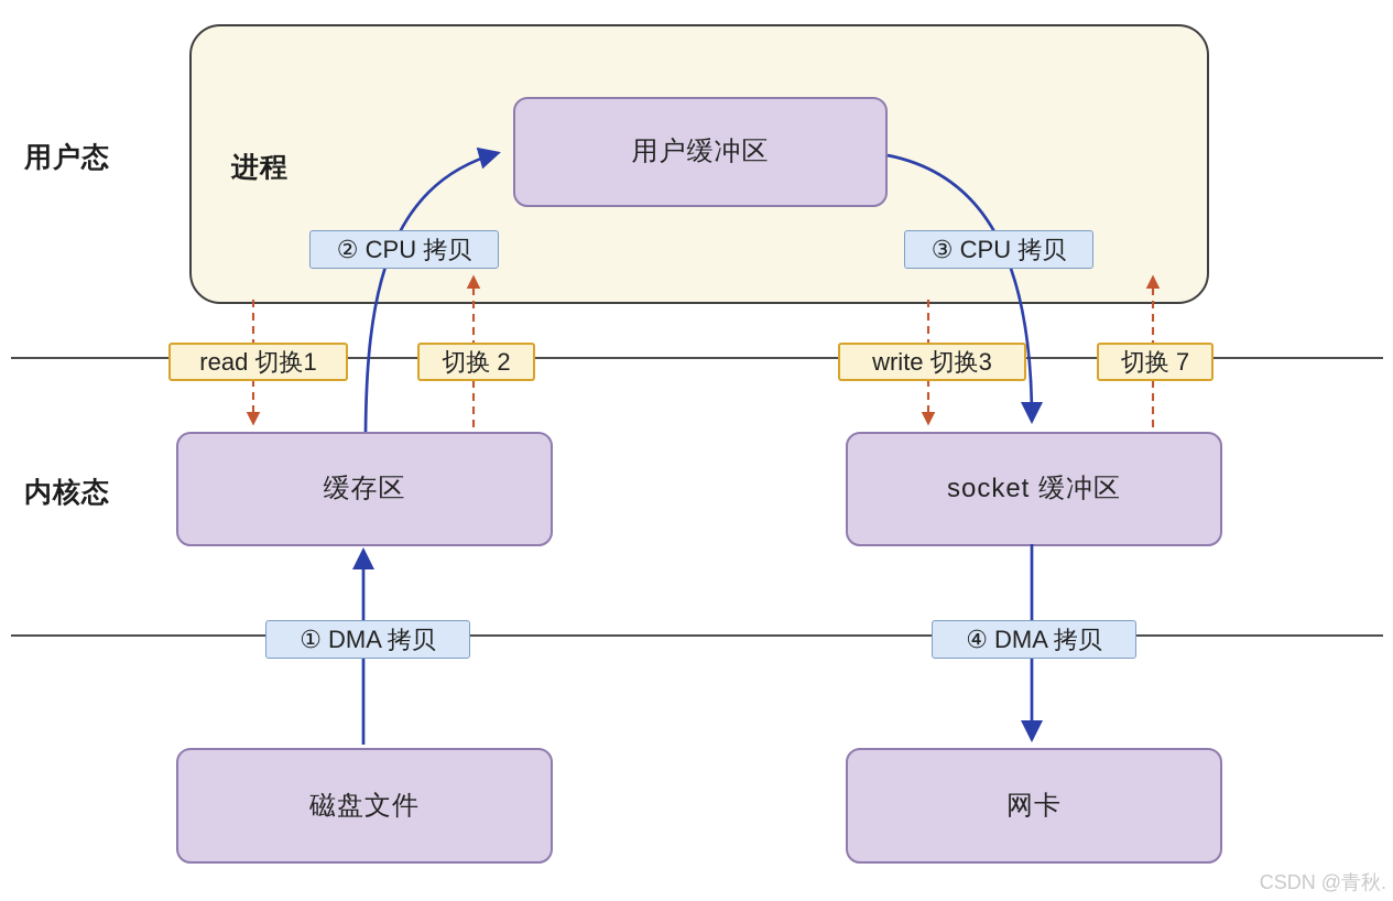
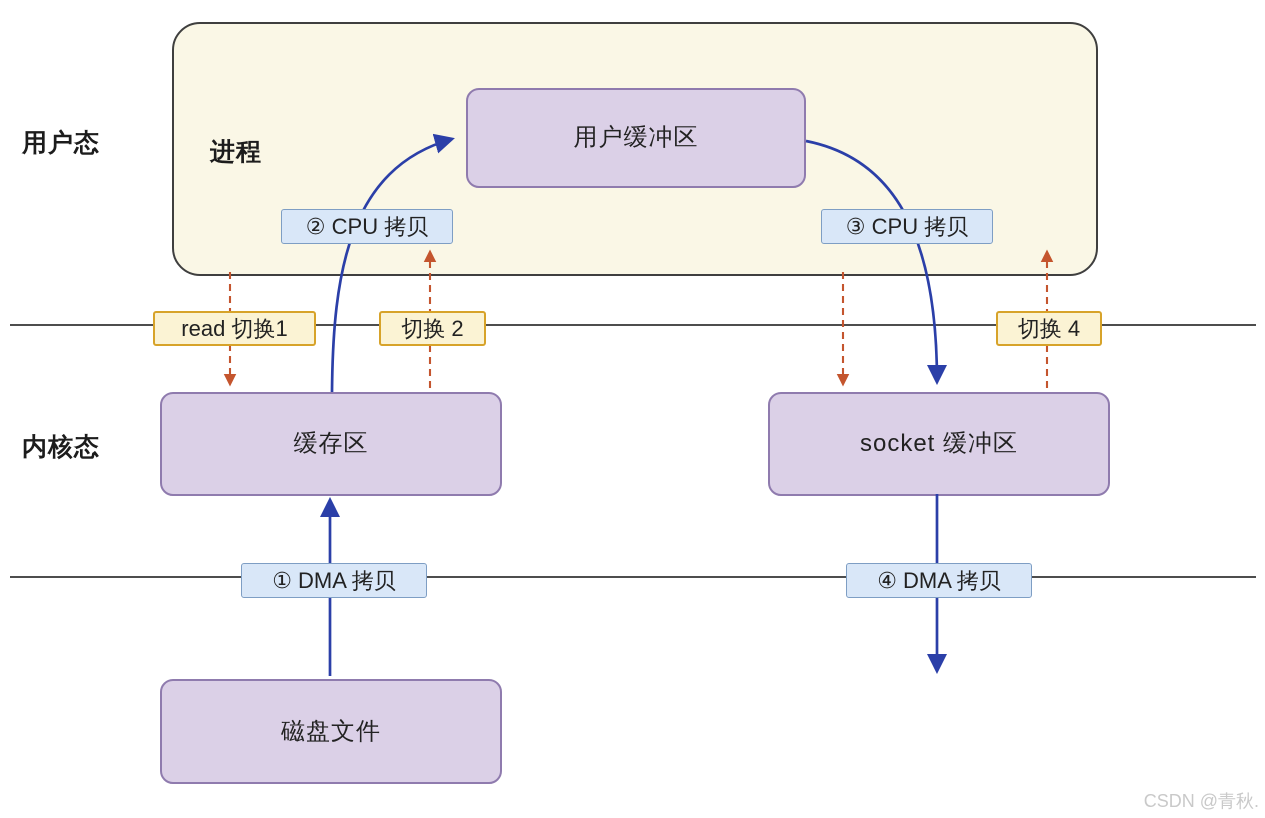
  用户态
  内核态
  进程
  用户缓冲区
  缓存区
  socket 缓冲区
  磁盘文件
- 网卡
  ② CPU 拷贝
  ③ CPU 拷贝
  ① DMA 拷贝
  ④ DMA 拷贝
  read 切换1
  切换 2
- write 切换3
- 切换 7
+ 切换 4
  CSDN @青秋.
